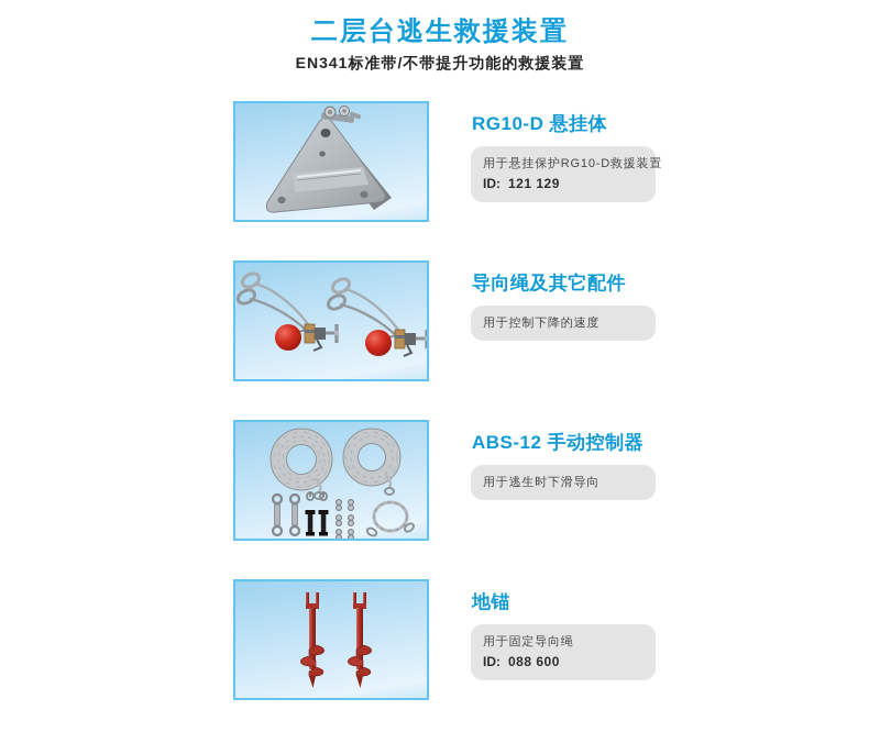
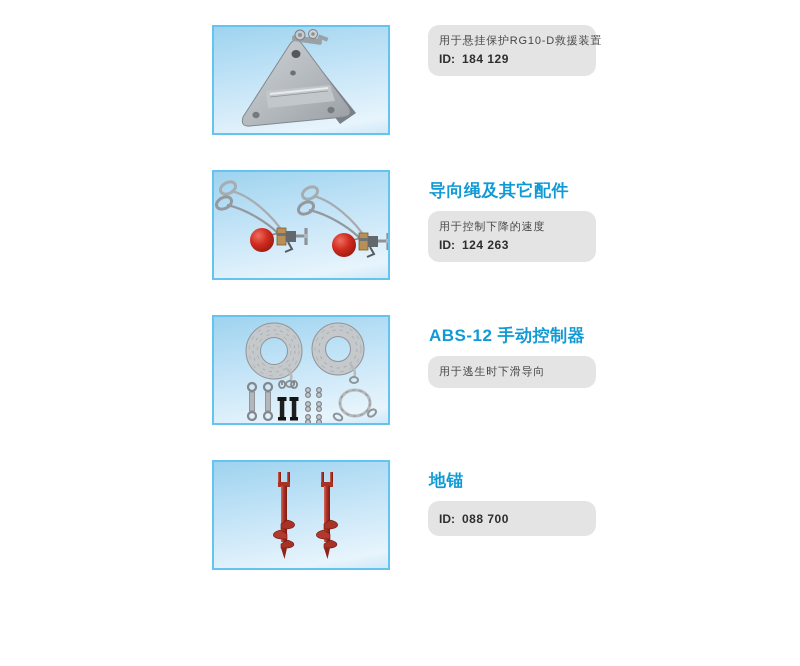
- 二层台逃生救援装置
- EN341标准带/不带提升功能的救援装置
- RG10-D 悬挂体
  用于悬挂保护RG10-D救援装置
- ID: 121 129
+ ID: 184 129
  导向绳及其它配件
  用于控制下降的速度
+ ID: 124 263
  ABS-12 手动控制器
  用于逃生时下滑导向
  地锚
- 用于固定导向绳
- ID: 088 600
+ ID: 088 700
